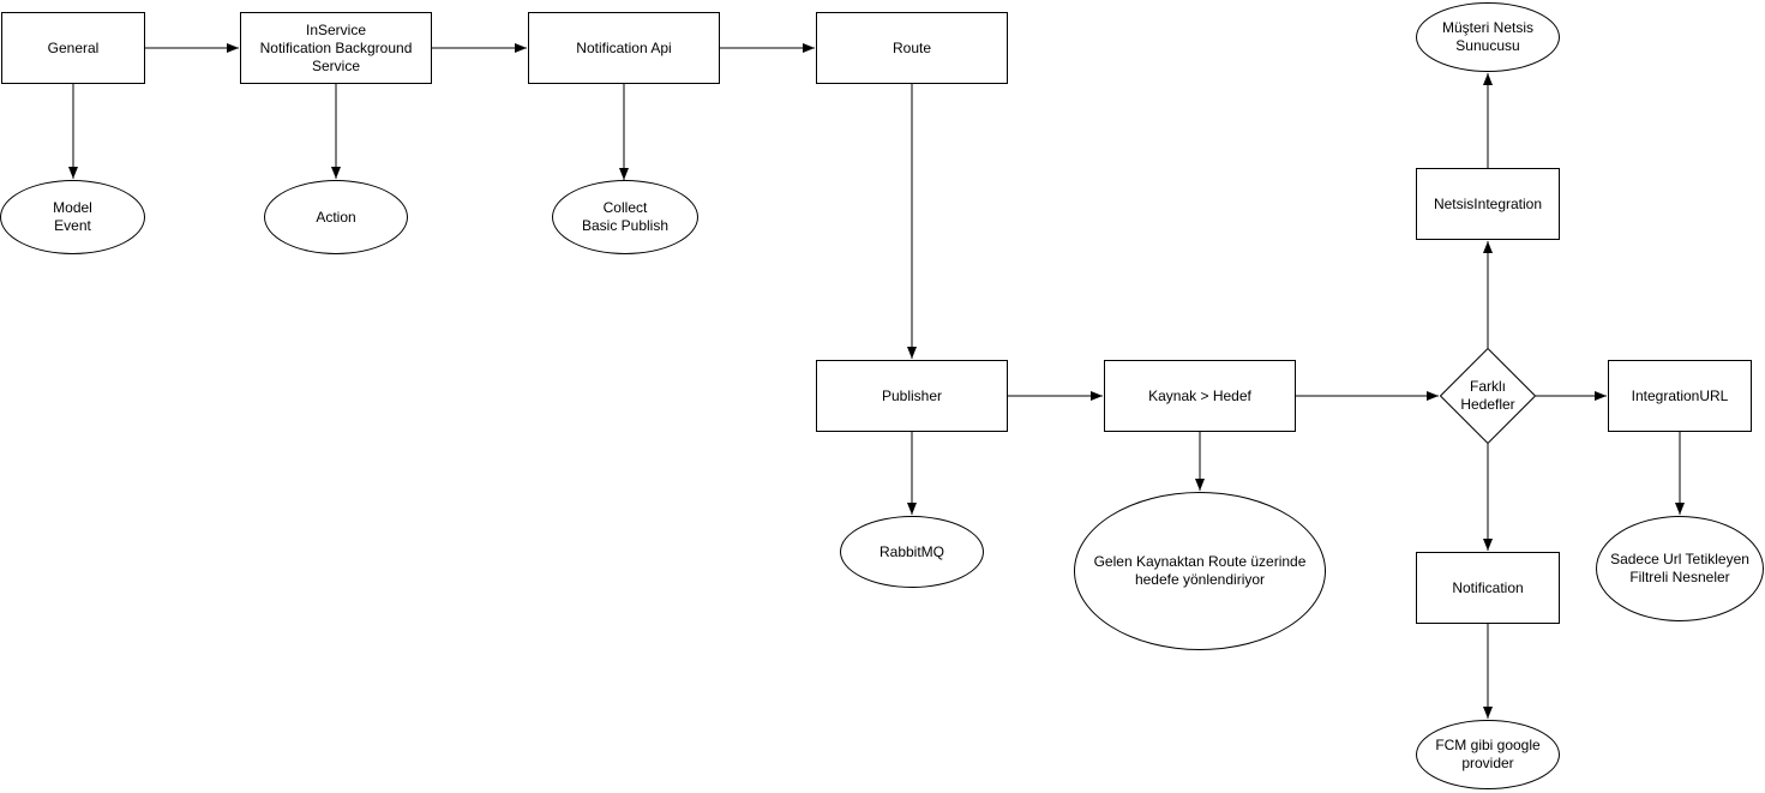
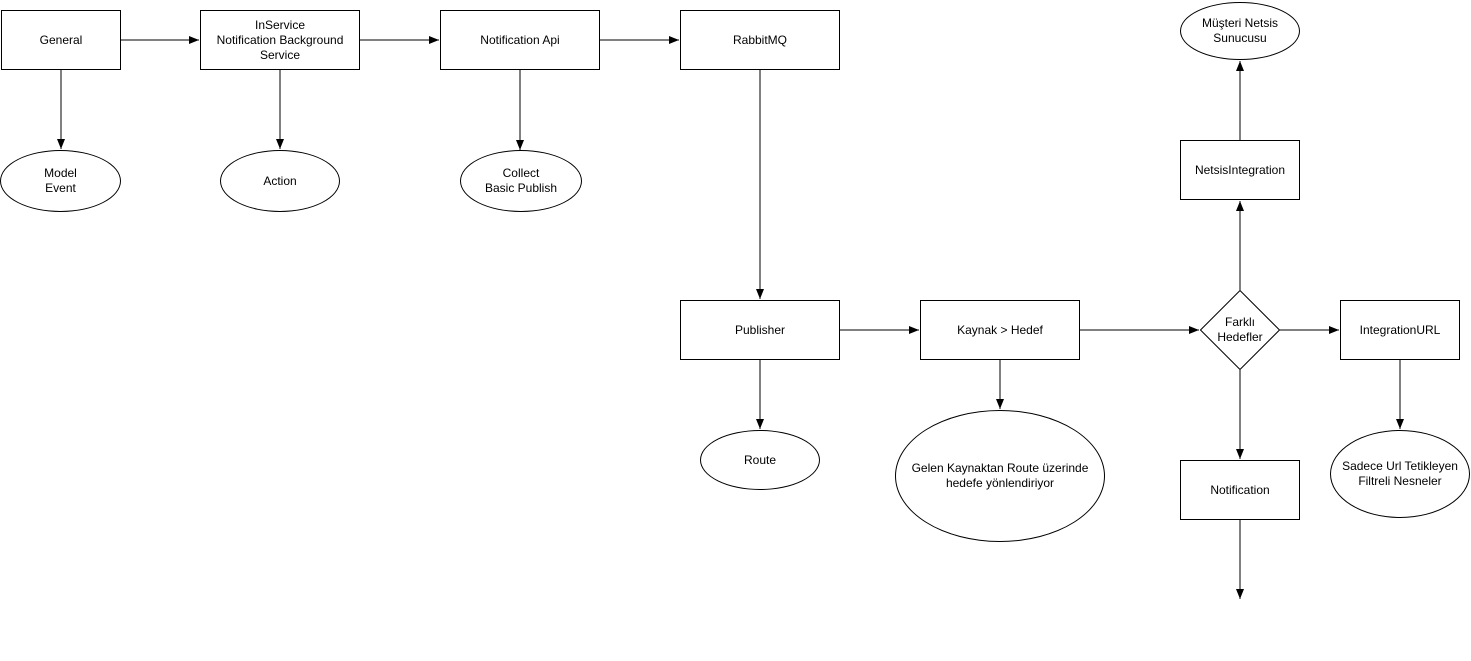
  General
  InService
  Notification Background
  Service
  Notification Api
- Route
+ RabbitMQ
  Publisher
  Kaynak > Hedef
  Farklı
  Hedefler
  IntegrationURL
  NetsisIntegration
  Notification
  Model
  Event
  Action
  Collect
  Basic Publish
- RabbitMQ
+ Route
  Gelen Kaynaktan Route üzerinde
  hedefe yönlendiriyor
  Müşteri Netsis
  Sunucusu
  Sadece Url Tetikleyen
  Filtreli Nesneler
- FCM gibi google
- provider
